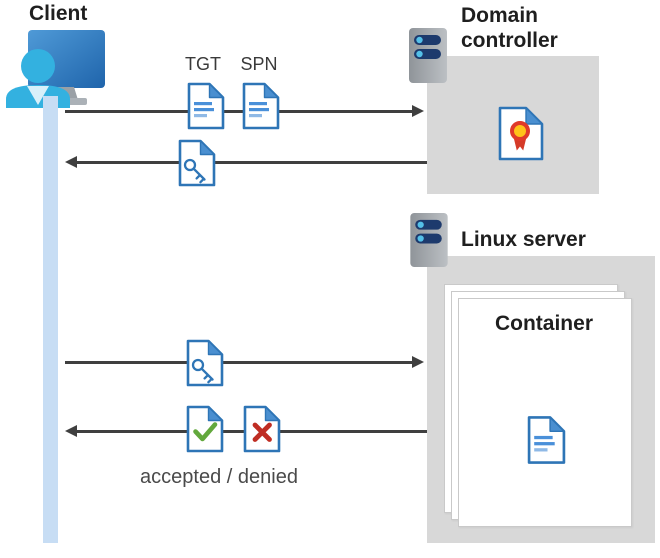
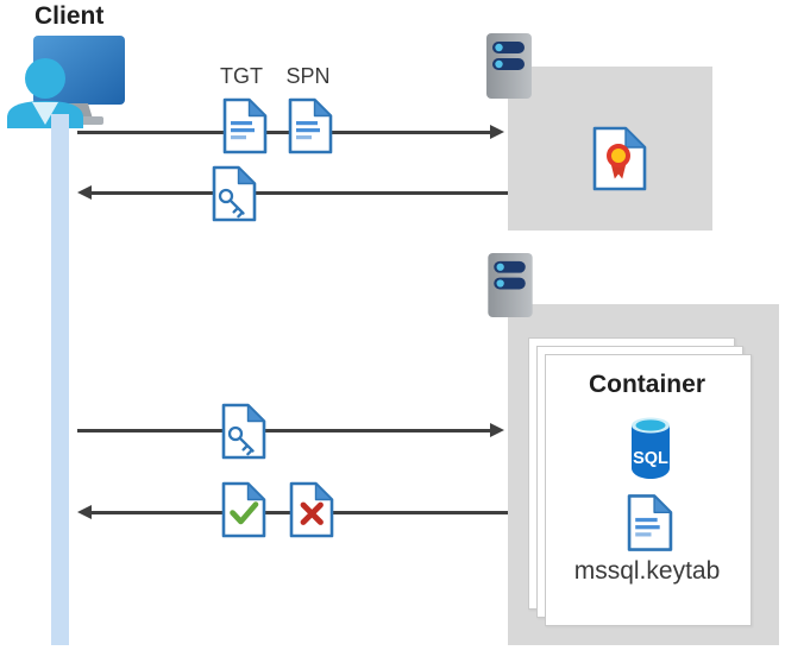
  Client
  TGT
  SPN
- accepted / denied
- Domain controller
- Linux server
  Container
+ SQL
+ mssql.keytab
